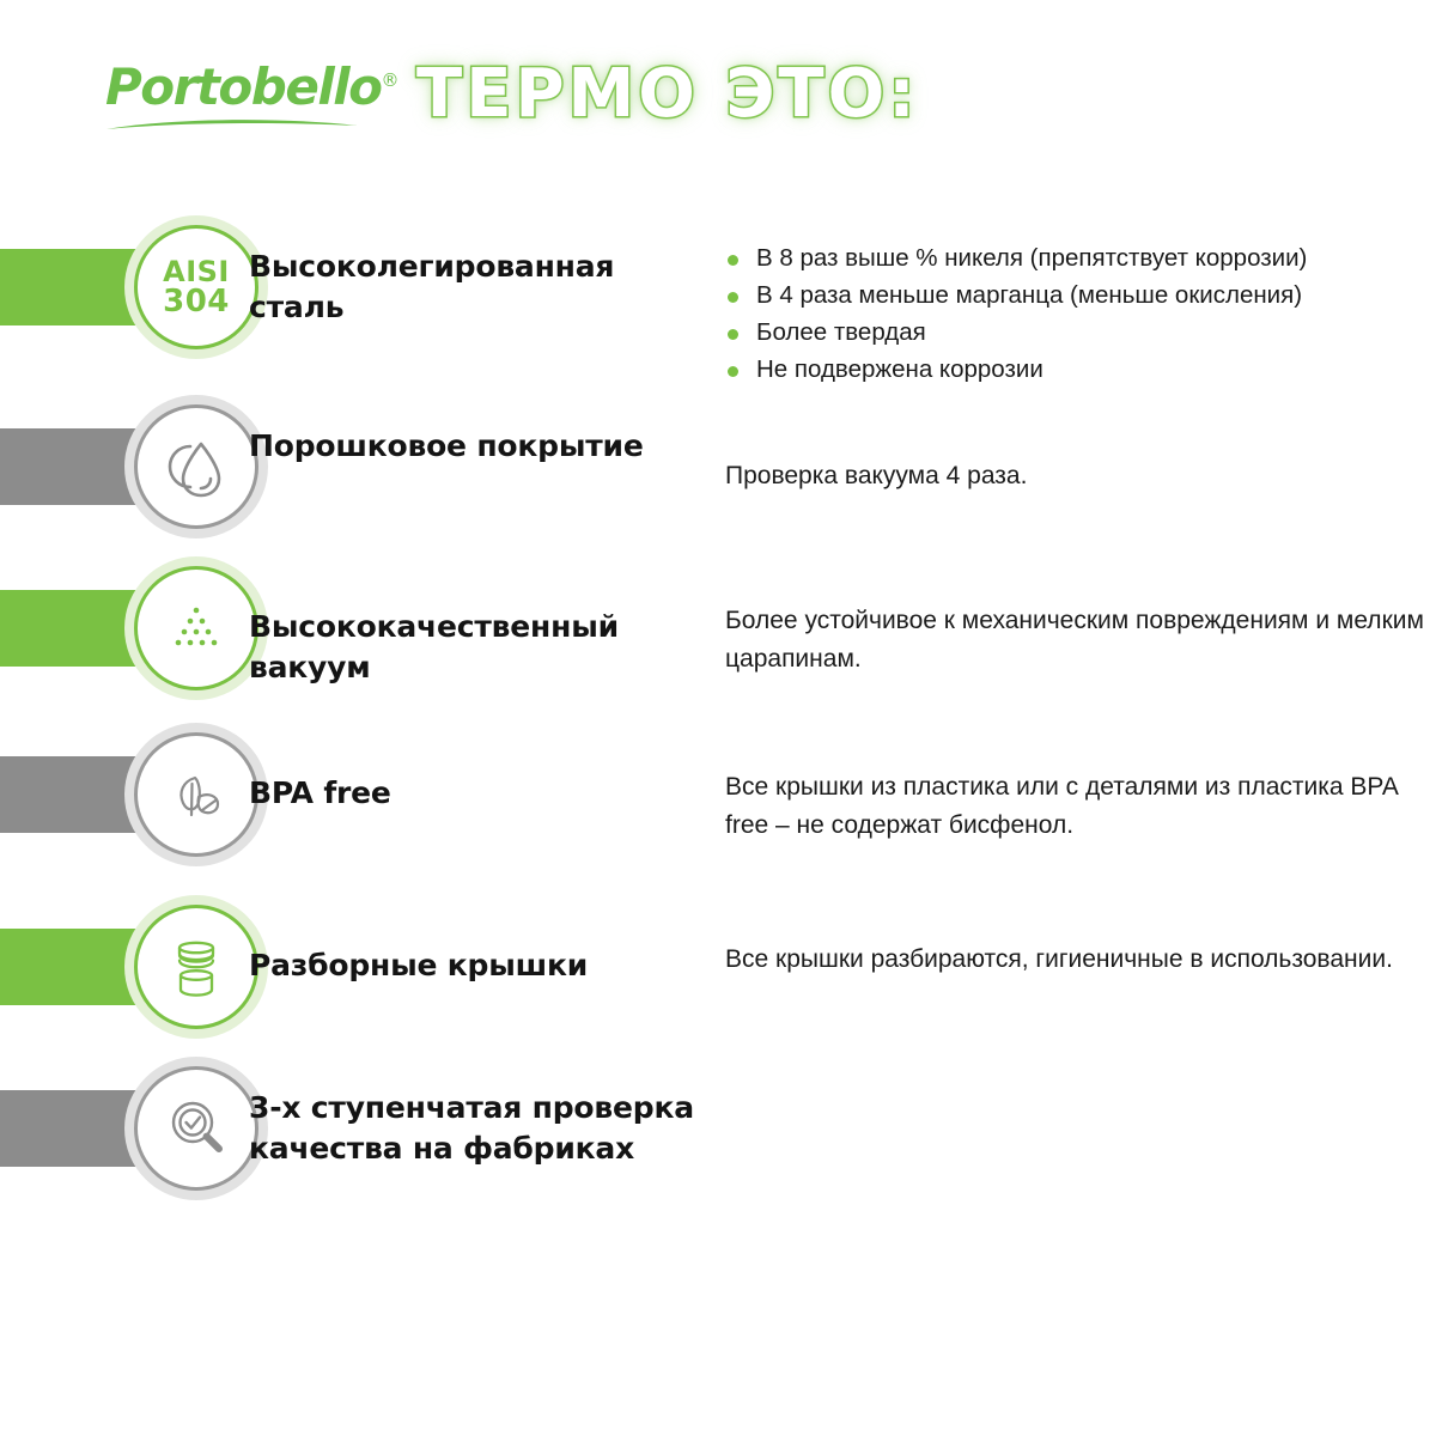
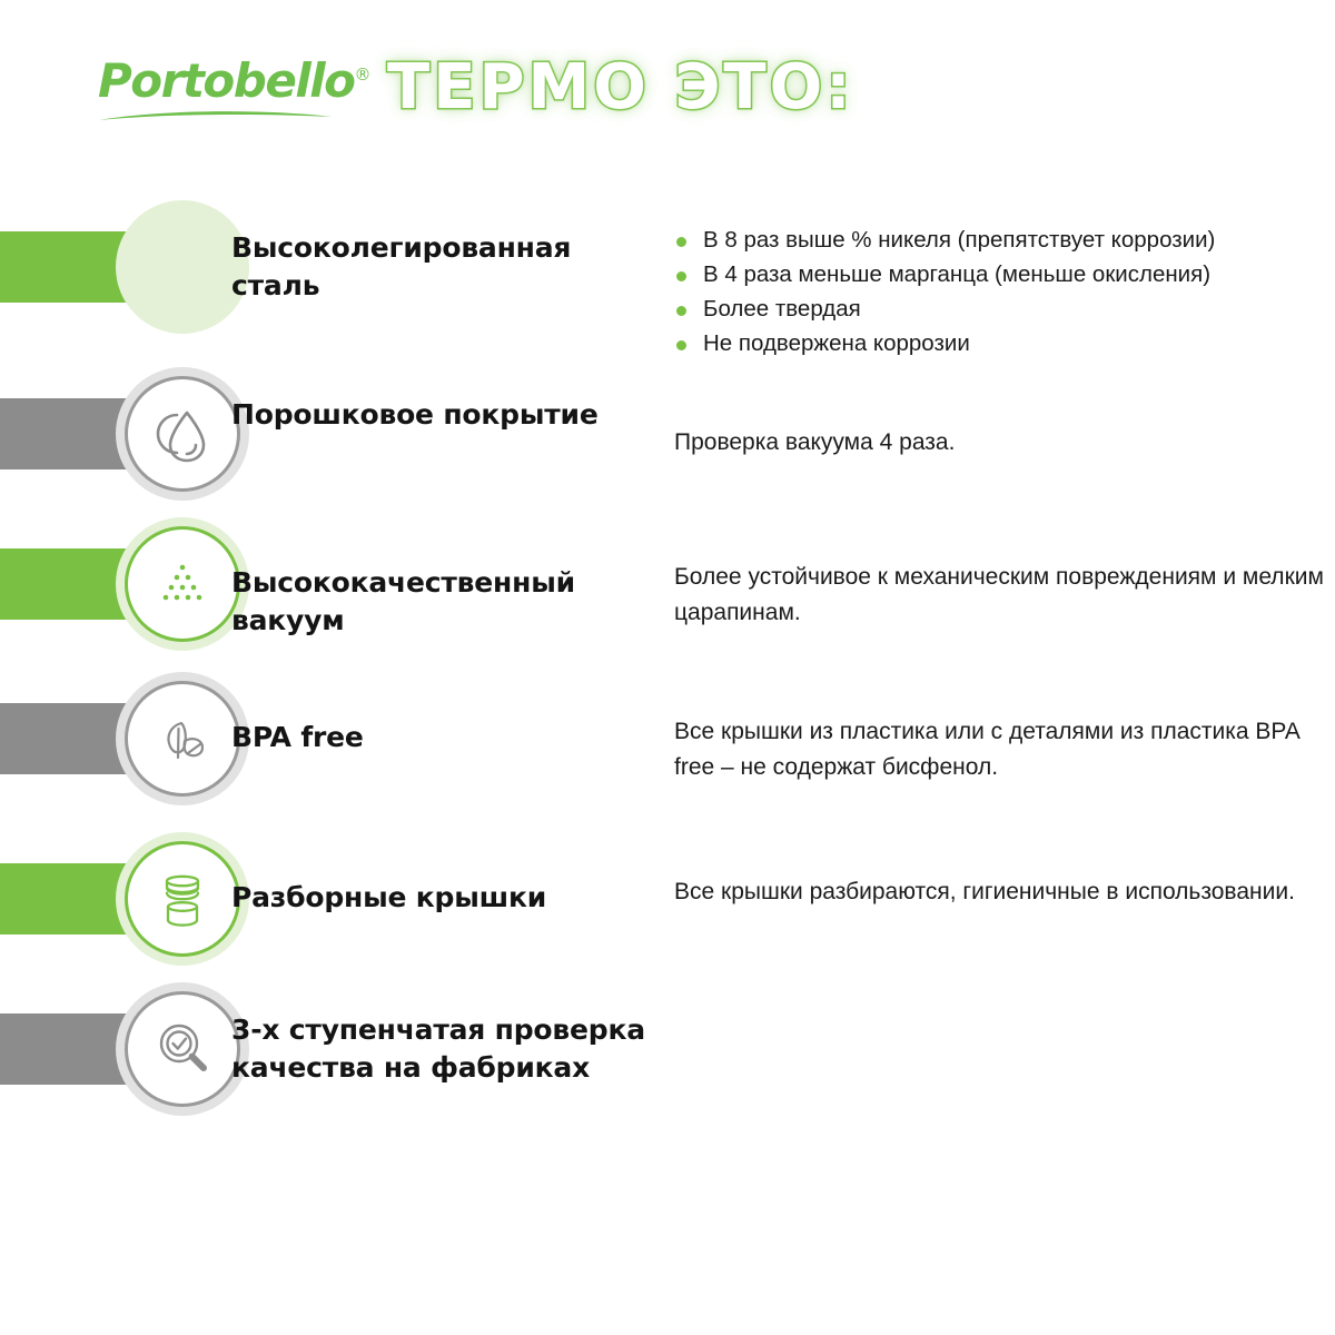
  Portobello®
  ТЕРМО ЭТО:
- AISI
- 304
  Высоколегированная сталь
  В 8 раз выше % никеля (препятствует коррозии)
  В 4 раза меньше марганца (меньше окисления)
  Более твердая
  Не подвержена коррозии
  Порошковое покрытие
  Проверка вакуума 4 раза.
  Высококачественный вакуум
  Более устойчивое к механическим повреждениям и мелким царапинам.
  BPA free
  Все крышки из пластика или с деталями из пластика BPA free – не содержат бисфенол.
  Разборные крышки
  Все крышки разбираются, гигиеничные в использовании.
  3-х ступенчатая проверка качества на фабриках
